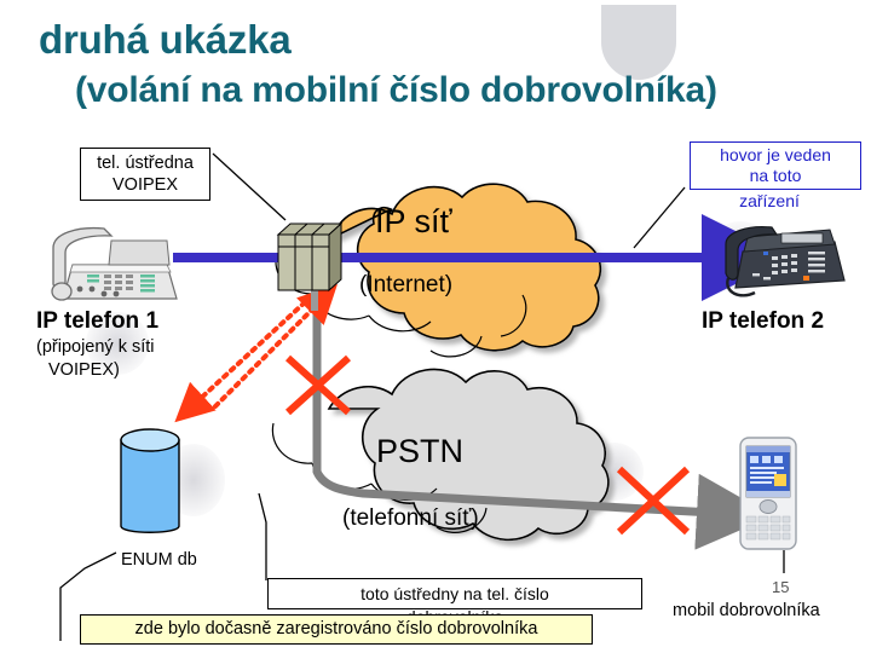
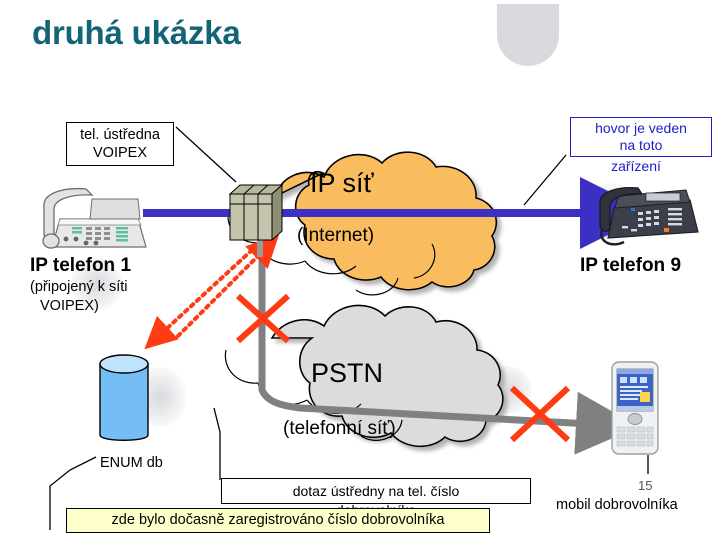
  druhá ukázka
- (volání na mobilní číslo dobrovolníka)
  IP síť
  (Internet)
  PSTN
  (telefonní síť)
  tel. ústředna
  VOIPEX
  hovor je veden
  na toto
  zařízení
- toto ústředny na tel. číslo
+ dotaz ústředny na tel. číslo
  zde bylo dočasně zaregistrováno číslo dobrovolníka
  IP telefon 1
  (připojený k síti
  VOIPEX)
- IP telefon 2
+ IP telefon 9
  ENUM db
  mobil dobrovolníka
  15
